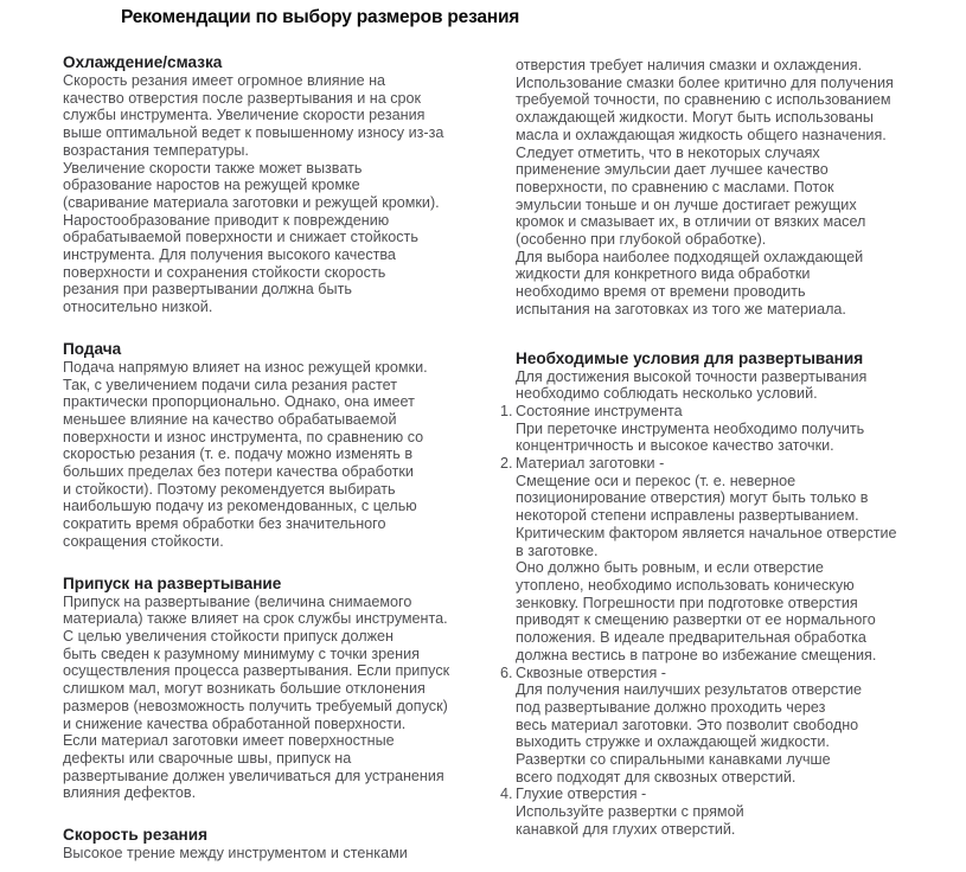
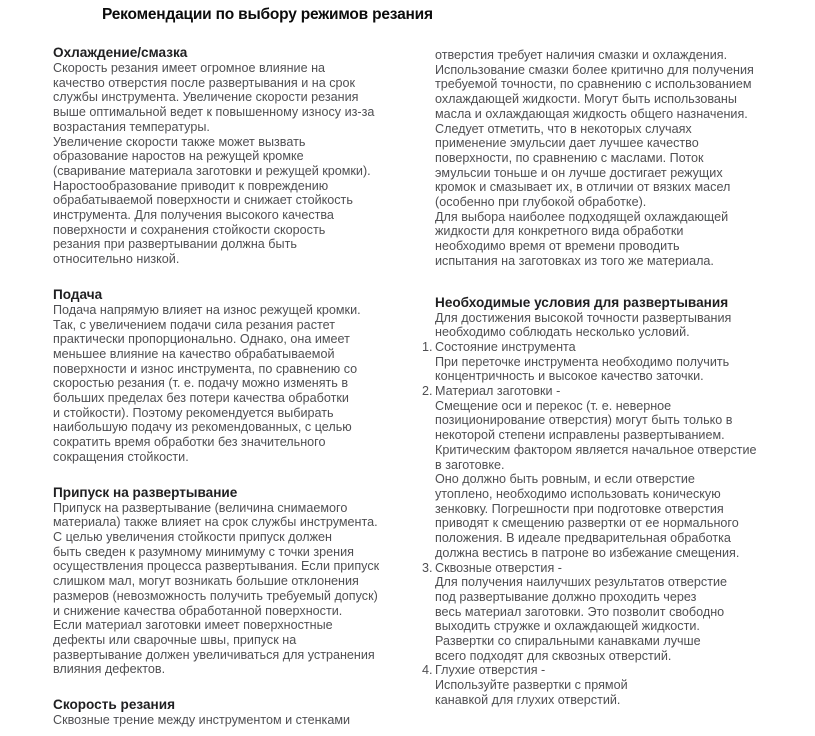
- Рекомендации по выбору размеров резания
+ Рекомендации по выбору режимов резания
  Охлаждение/смазка
  Скорость резания имеет огромное влияние на
  качество отверстия после развертывания и на срок
  службы инструмента. Увеличение скорости резания
  выше оптимальной ведет к повышенному износу из-за
  возрастания температуры.
  Увеличение скорости также может вызвать
  образование наростов на режущей кромке
  (сваривание материала заготовки и режущей кромки).
  Наростообразование приводит к повреждению
  обрабатываемой поверхности и снижает стойкость
  инструмента. Для получения высокого качества
  поверхности и сохранения стойкости скорость
  резания при развертывании должна быть
  относительно низкой.
  Подача
  Подача напрямую влияет на износ режущей кромки.
  Так, с увеличением подачи сила резания растет
  практически пропорционально. Однако, она имеет
  меньшее влияние на качество обрабатываемой
  поверхности и износ инструмента, по сравнению со
  скоростью резания (т. е. подачу можно изменять в
  больших пределах без потери качества обработки
  и стойкости). Поэтому рекомендуется выбирать
  наибольшую подачу из рекомендованных, с целью
  сократить время обработки без значительного
  сокращения стойкости.
  Припуск на развертывание
  Припуск на развертывание (величина снимаемого
  материала) также влияет на срок службы инструмента.
  С целью увеличения стойкости припуск должен
  быть сведен к разумному минимуму с точки зрения
  осуществления процесса развертывания. Если припуск
  слишком мал, могут возникать большие отклонения
  размеров (невозможность получить требуемый допуск)
  и снижение качества обработанной поверхности.
  Если материал заготовки имеет поверхностные
  дефекты или сварочные швы, припуск на
  развертывание должен увеличиваться для устранения
  влияния дефектов.
  Скорость резания
- Высокое трение между инструментом и стенками
+ Сквозные трение между инструментом и стенками
  отверстия требует наличия смазки и охлаждения.
  Использование смазки более критично для получения
  требуемой точности, по сравнению с использованием
  охлаждающей жидкости. Могут быть использованы
  масла и охлаждающая жидкость общего назначения.
  Следует отметить, что в некоторых случаях
  применение эмульсии дает лучшее качество
  поверхности, по сравнению с маслами. Поток
  эмульсии тоньше и он лучше достигает режущих
  кромок и смазывает их, в отличии от вязких масел
  (особенно при глубокой обработке).
  Для выбора наиболее подходящей охлаждающей
  жидкости для конкретного вида обработки
  необходимо время от времени проводить
  испытания на заготовках из того же материала.
  Необходимые условия для развертывания
  Для достижения высокой точности развертывания
  необходимо соблюдать несколько условий.
  1.
  Состояние инструмента
  При переточке инструмента необходимо получить
  концентричность и высокое качество заточки.
  2.
  Материал заготовки -
  Смещение оси и перекос (т. е. неверное
  позиционирование отверстия) могут быть только в
  некоторой степени исправлены развертыванием.
  Критическим фактором является начальное отверстие
  в заготовке.
  Оно должно быть ровным, и если отверстие
  утоплено, необходимо использовать коническую
  зенковку. Погрешности при подготовке отверстия
  приводят к смещению развертки от ее нормального
  положения. В идеале предварительная обработка
  должна вестись в патроне во избежание смещения.
- 6.
+ 3.
  Сквозные отверстия -
  Для получения наилучших результатов отверстие
  под развертывание должно проходить через
  весь материал заготовки. Это позволит свободно
  выходить стружке и охлаждающей жидкости.
  Развертки со спиральными канавками лучше
  всего подходят для сквозных отверстий.
  4.
  Глухие отверстия -
  Используйте развертки с прямой
  канавкой для глухих отверстий.
